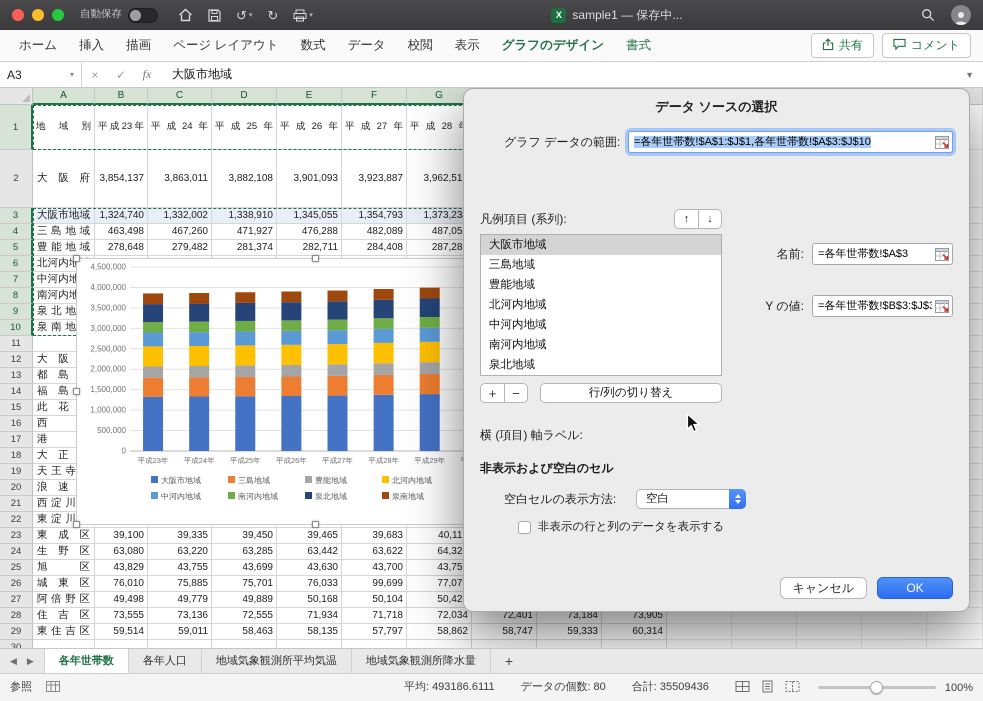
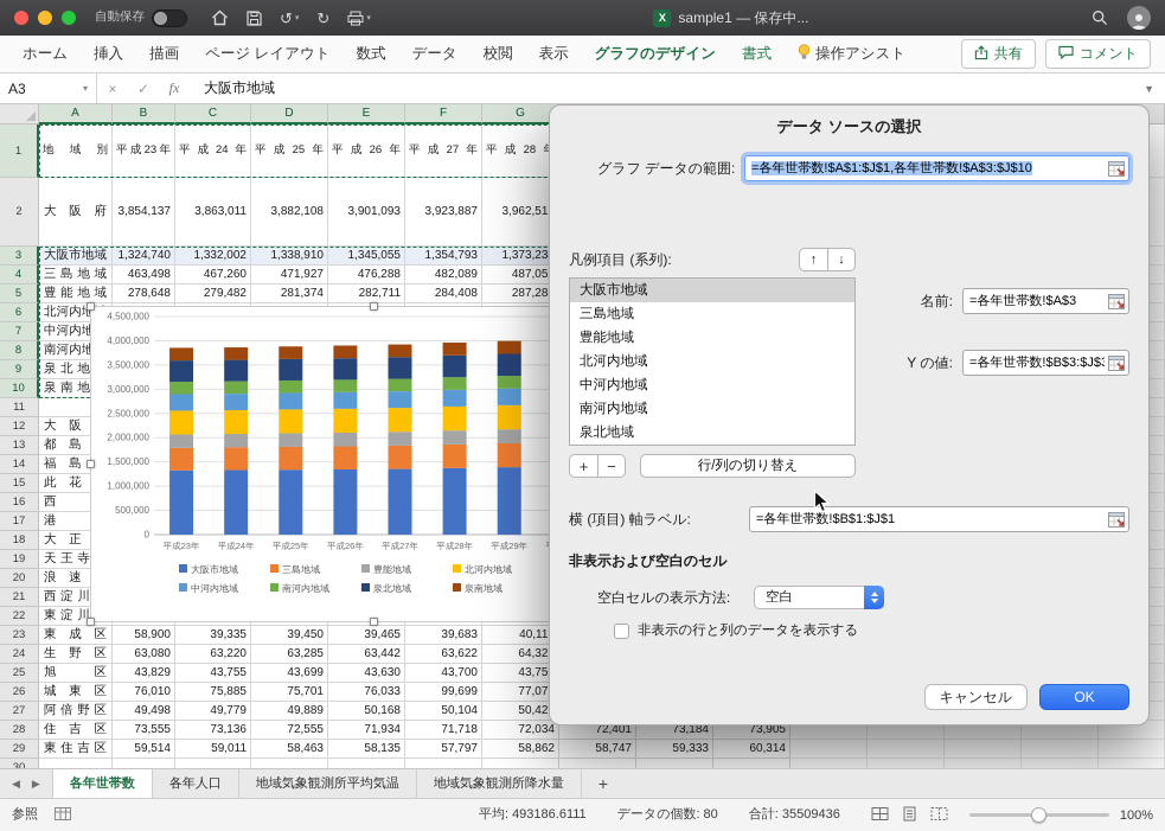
  自動保存
  ↺
  ↻
  X
  sample1 — 保存中...
  ホーム
  挿入
  描画
  ページ レイアウト
  数式
  データ
  校閲
  表示
  グラフのデザイン
  書式
+ 操作アシスト
  共有
  コメント
  A3
  ▾
  ×
  ✓
  fx
  大阪市地域
  ▼
  A
  B
  C
  D
  E
  F
  G
  1
  2
  3
  4
  5
  6
  7
  8
  9
  10
  11
  12
  13
  14
  15
  16
  17
  18
  19
  20
  21
  22
  23
  24
  25
  26
  27
  28
  29
  地域別
  平成23年
  平成24年
  平成25年
  平成26年
  平成27年
  平成28年
  大阪府
  3,854,137
  3,863,011
  3,882,108
  3,901,093
  3,923,887
  3,962,51
  大阪市地域
  1,324,740
  1,332,002
  1,338,910
  1,345,055
  1,354,793
  1,373,23
  三島地域
  463,498
  467,260
  471,927
  476,288
  482,089
  487,05
  豊能地域
  278,648
  279,482
  281,374
  282,711
  284,408
  287,28
  北河内地
  中河内地
  南河内地
  泉北地
  泉南地
  天王寺
  西淀川
  東淀川
  東成区
- 39,100
+ 58,900
  39,335
  39,450
  39,465
  39,683
  40,11
  生野区
  63,080
  63,220
  63,285
  63,442
  63,622
  64,32
  旭区
  43,829
  43,755
  43,699
  43,630
  43,700
  43,75
  城東区
  76,010
  75,885
  75,701
  76,033
  99,699
  77,07
  阿倍野区
  49,498
  49,779
  49,889
  50,168
  50,104
  50,42
  住吉区
  73,555
  73,136
  72,555
  71,934
  71,718
  72,034
  72,401
  73,184
  73,905
  東住吉区
  59,514
  59,011
  58,463
  58,135
  57,797
  58,862
  58,747
  59,333
  60,314
  0
  500,000
  1,000,000
  1,500,000
  2,000,000
  2,500,000
  3,000,000
  3,500,000
  4,000,000
  4,500,000
  平成23年
  平成24年
  平成25年
  平成26年
  平成27年
  平成28年
  平成29年
  大阪市地域
  三島地域
  豊能地域
  北河内地域
  中河内地域
  南河内地域
  泉北地域
  泉南地域
  データ ソースの選択
  グラフ データの範囲:
  =各年世帯数!$A$1:$J$1,各年世帯数!$A$3:$J$10
  凡例項目 (系列):
  ↑
  ↓
  大阪市地域
  三島地域
  豊能地域
  北河内地域
  中河内地域
  南河内地域
  泉北地域
  +
  −
  行/列の切り替え
  名前:
  =各年世帯数!$A$3
  Y の値:
  =各年世帯数!$B$3:$J$
  横 (項目) 軸ラベル:
+ =各年世帯数!$B$1:$J$1
  非表示および空白のセル
  空白セルの表示方法:
  空白
  非表示の行と列のデータを表示する
  キャンセル
  OK
  ◀
  ▶
  各年世帯数
  各年人口
  地域気象観測所平均気温
  地域気象観測所降水量
  +
  参照
  平均: 493186.6111
  データの個数: 80
  合計: 35509436
  100%
